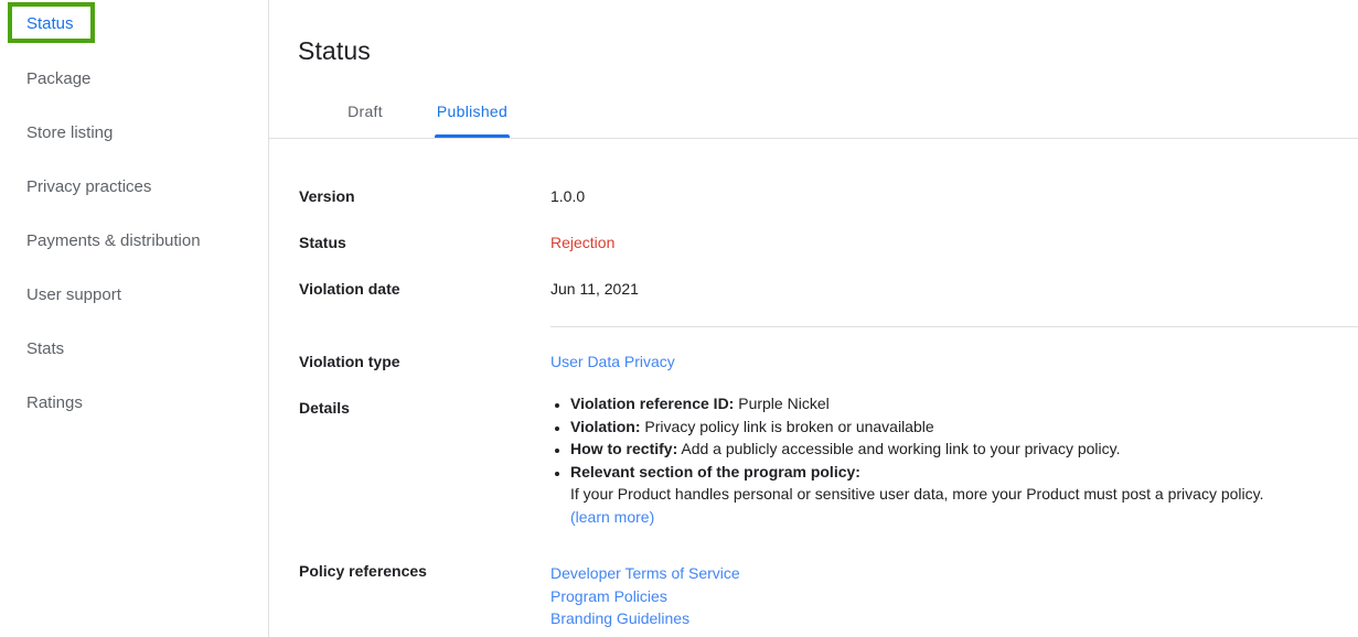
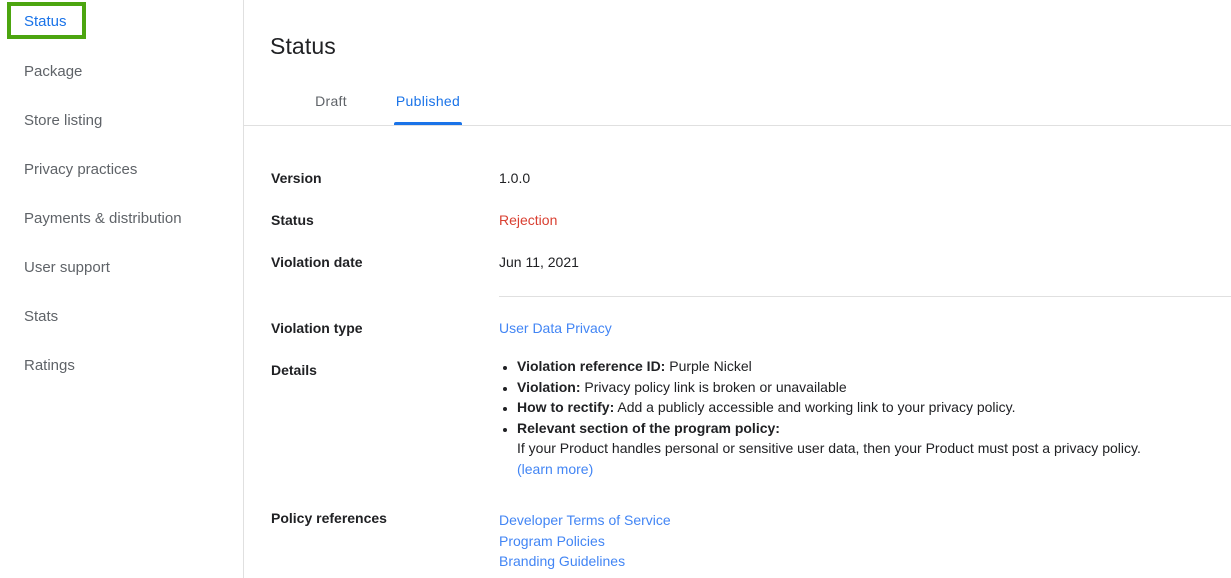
  Status
  Package
  Store listing
  Privacy practices
  Payments & distribution
  User support
  Stats
  Ratings
  Status
  Draft
  Published
  Version
  1.0.0
  Status
  Rejection
  Violation date
  Jun 11, 2021
  Violation type
  User Data Privacy
  Details
  Violation reference ID: Purple Nickel
  Violation: Privacy policy link is broken or unavailable
  How to rectify: Add a publicly accessible and working link to your privacy policy.
  Relevant section of the program policy:
- If your Product handles personal or sensitive user data, more your Product must post a privacy policy.
+ If your Product handles personal or sensitive user data, then your Product must post a privacy policy.
  (learn more)
  Policy references
  Developer Terms of Service
  Program Policies
  Branding Guidelines
